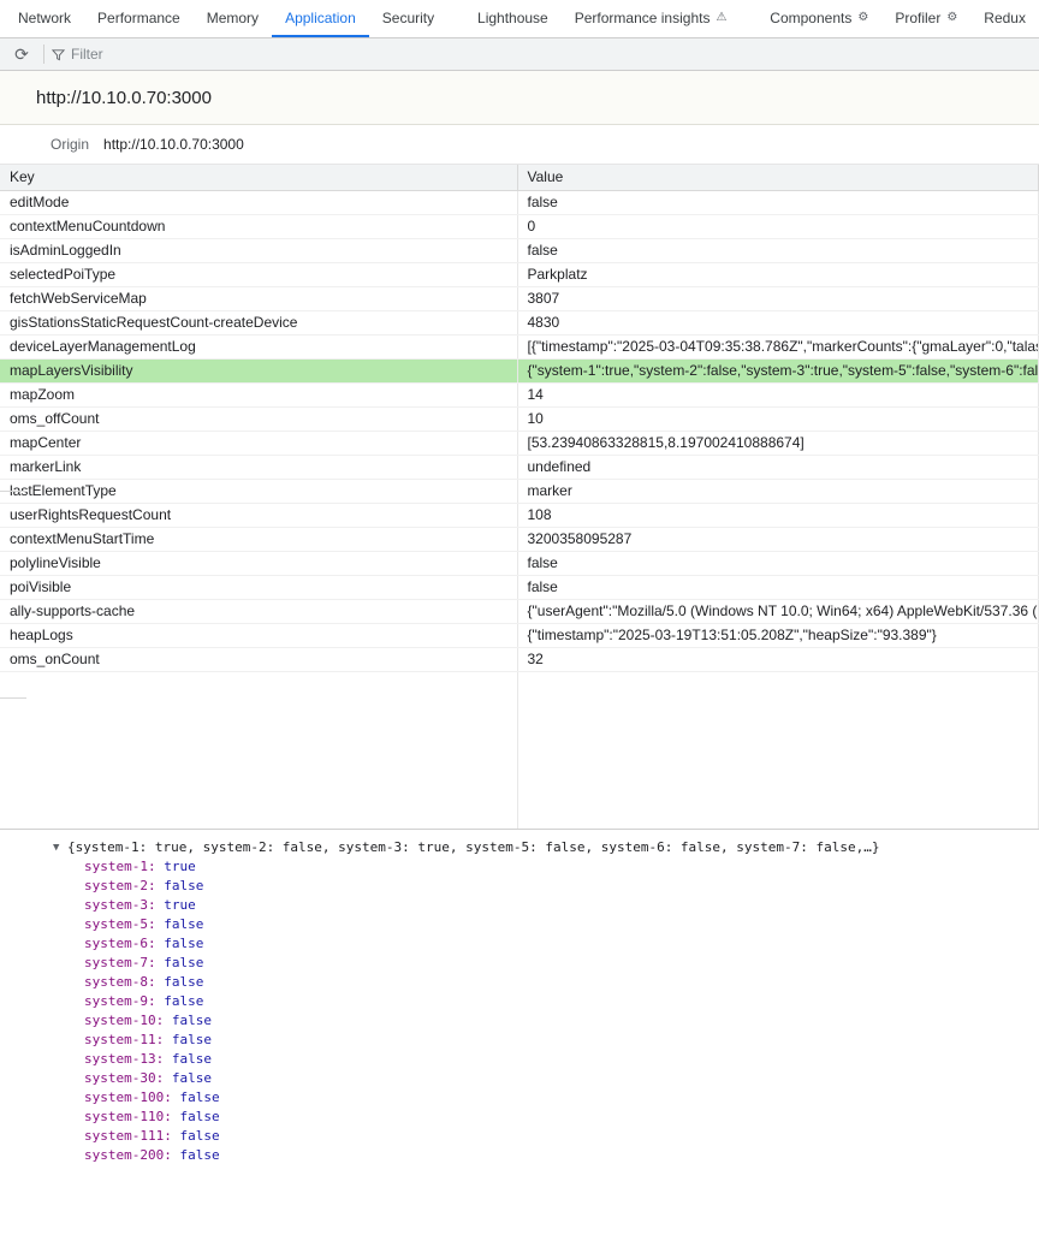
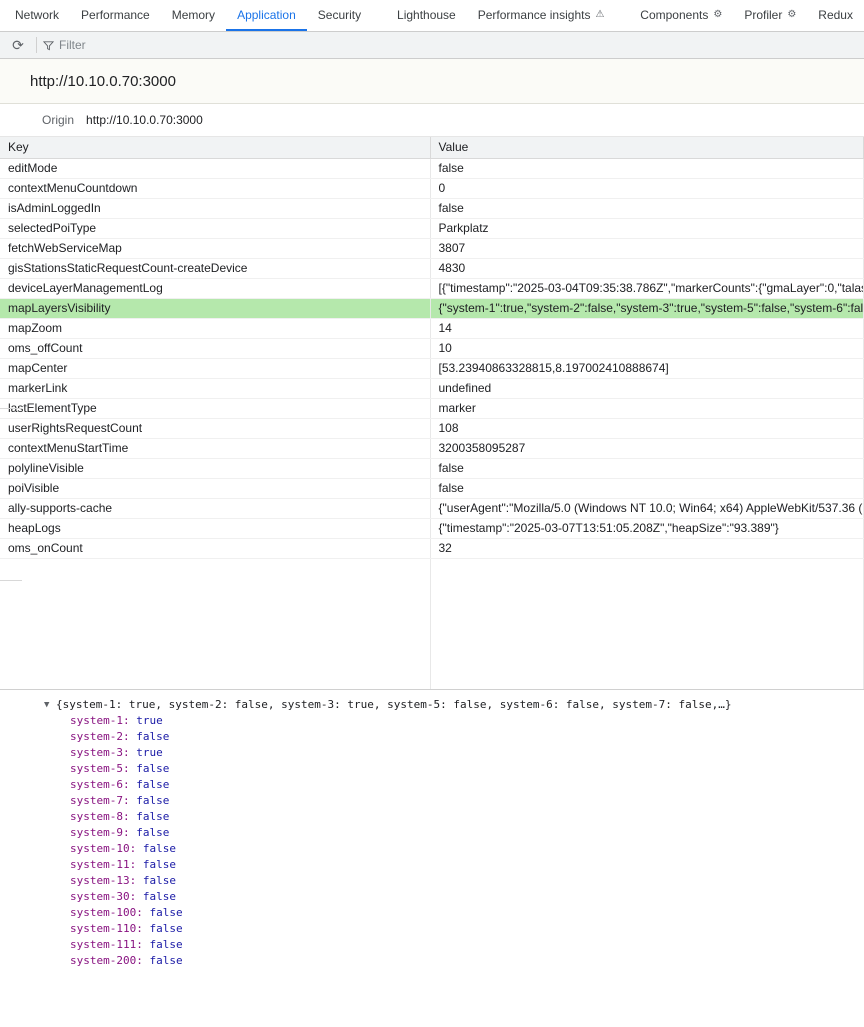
  Network
  Performance
  Memory
  Application
  Security
  Lighthouse
  Performance insights
  ⚠
  Components
  ⚙
  Profiler
  ⚙
  Redux
  ⟳
  Filter
  http://10.10.0.70:3000
  Origin
  http://10.10.0.70:3000
  Key	Value
  editMode	false
  contextMenuCountdown	0
  isAdminLoggedIn	false
  selectedPoiType	Parkplatz
  fetchWebServiceMap	3807
  gisStationsStaticRequestCount-createDevice	4830
  deviceLayerManagementLog	[{"timestamp":"2025-03-04T09:35:38.786Z","markerCounts":{"gmaLayer":0,"tala
  mapLayersVisibility	{"system-1":true,"system-2":false,"system-3":true,"system-5":false,"system-6":fal
  mapZoom	14
  oms_offCount	10
  mapCenter	[53.23940863328815,8.197002410888674]
  markerLink	undefined
  lastElementType	marker
  userRightsRequestCount	108
  contextMenuStartTime	3200358095287
  polylineVisible	false
  poiVisible	false
  ally-supports-cache	{"userAgent":"Mozilla/5.0 (Windows NT 10.0; Win64; x64) AppleWebKit/537.36 (
- heapLogs	{"timestamp":"2025-03-19T13:51:05.208Z","heapSize":"93.389"}
+ heapLogs	{"timestamp":"2025-03-07T13:51:05.208Z","heapSize":"93.389"}
  oms_onCount	32
  ▼
  {system-1: true, system-2: false, system-3: true, system-5: false, system-6: false, system-7: false,…}
  system-1: true
  system-2: false
  system-3: true
  system-5: false
  system-6: false
  system-7: false
  system-8: false
  system-9: false
  system-10: false
  system-11: false
  system-13: false
  system-30: false
  system-100: false
  system-110: false
  system-111: false
  system-200: false
